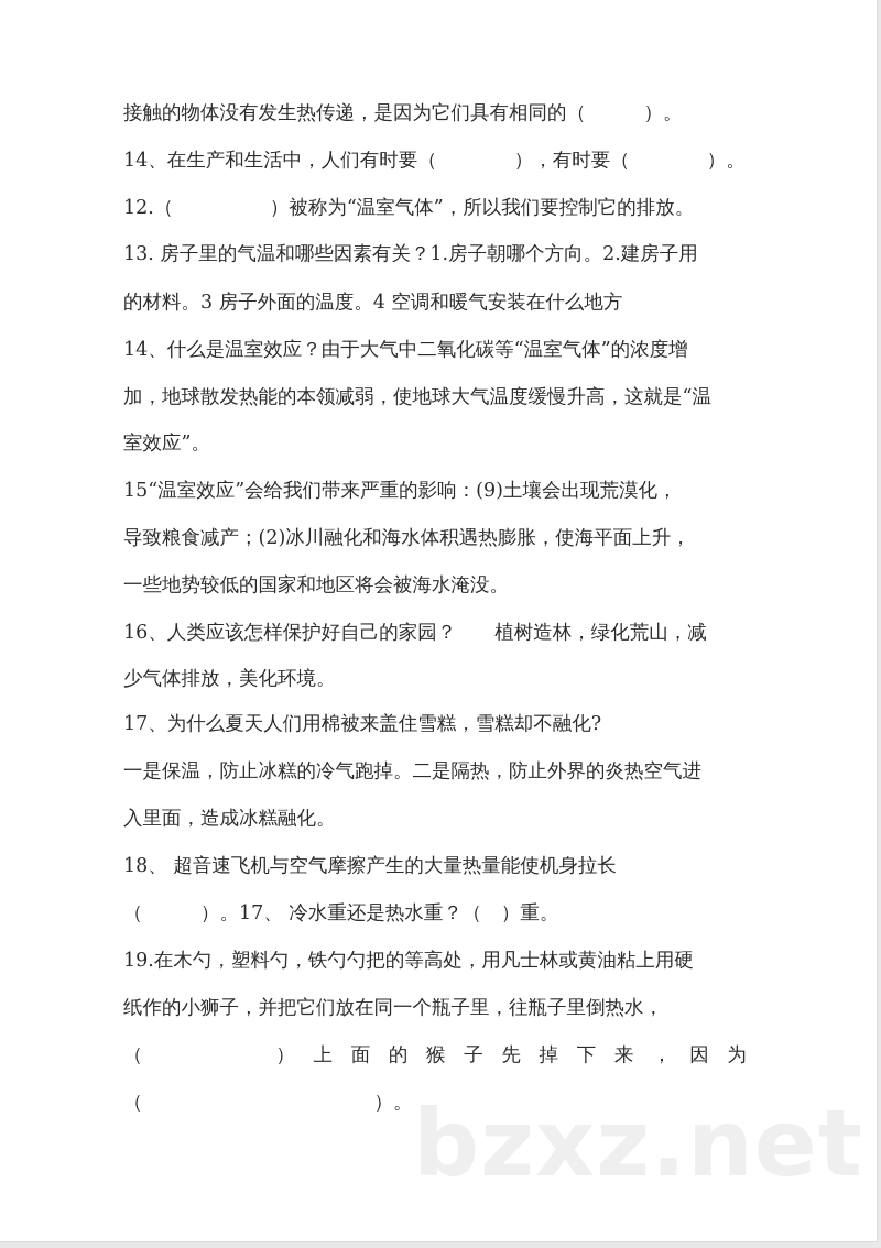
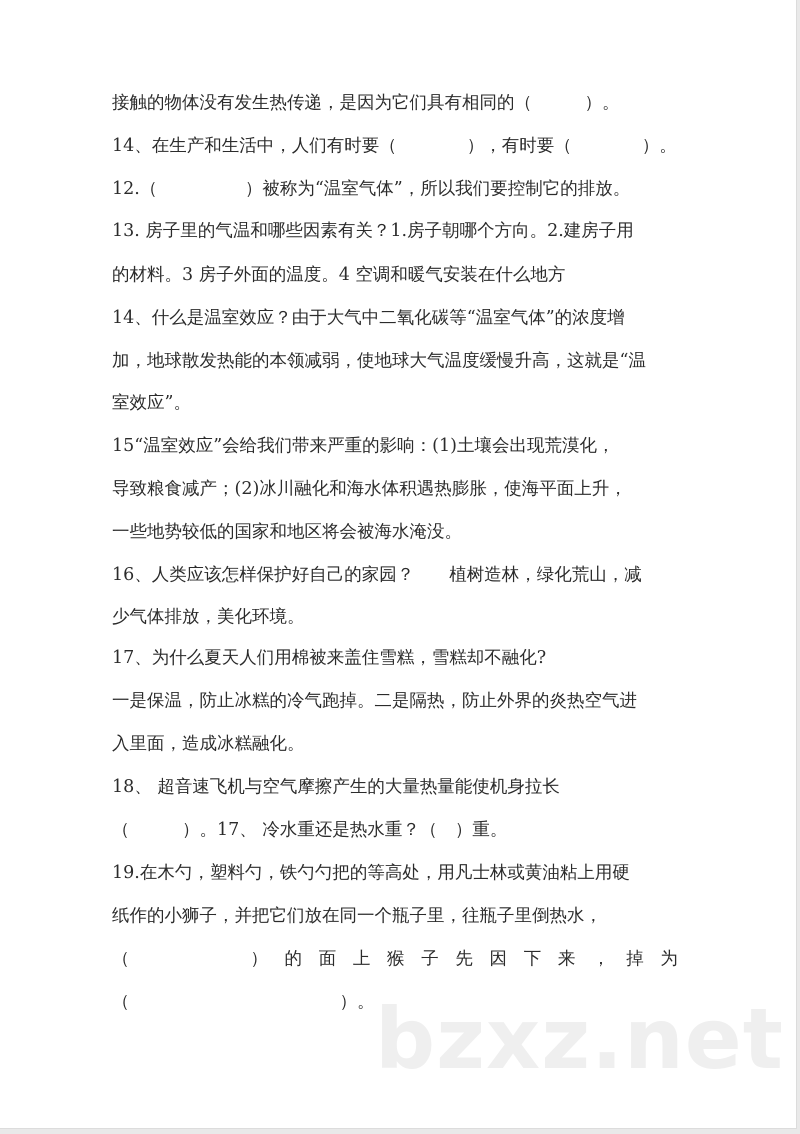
  接触的物体没有发生热传递，是因为它们具有相同的（ ）。
  14、在生产和生活中，人们有时要（ ），有时要（ ）。
  12.（ ）被称为“温室气体”，所以我们要控制它的排放。
  13. 房子里的气温和哪些因素有关？1.房子朝哪个方向。2.建房子用
  的材料。3 房子外面的温度。4 空调和暖气安装在什么地方
  14、什么是温室效应？由于大气中二氧化碳等“温室气体”的浓度增
  加，地球散发热能的本领减弱，使地球大气温度缓慢升高，这就是“温
  室效应”。
- 15“温室效应”会给我们带来严重的影响：(9)土壤会出现荒漠化，
+ 15“温室效应”会给我们带来严重的影响：(1)土壤会出现荒漠化，
  导致粮食减产；(2)冰川融化和海水体积遇热膨胀，使海平面上升，
  一些地势较低的国家和地区将会被海水淹没。
  16、人类应该怎样保护好自己的家园？ 植树造林，绿化荒山，减
  少气体排放，美化环境。
  17、为什么夏天人们用棉被来盖住雪糕，雪糕却不融化?
  一是保温，防止冰糕的冷气跑掉。二是隔热，防止外界的炎热空气进
  入里面，造成冰糕融化。
  18、 超音速飞机与空气摩擦产生的大量热量能使机身拉长
  （ ）。17、 冷水重还是热水重？（ ）重。
  19.在木勺，塑料勺，铁勺勺把的等高处，用凡士林或黄油粘上用硬
  纸作的小狮子，并把它们放在同一个瓶子里，往瓶子里倒热水，
  （
  ）
- 上
+ 的
  面
- 的
+ 上
  猴
  子
  先
- 掉
+ 因
  下
  来
  ，
- 因
+ 掉
  为
  （ ）。
